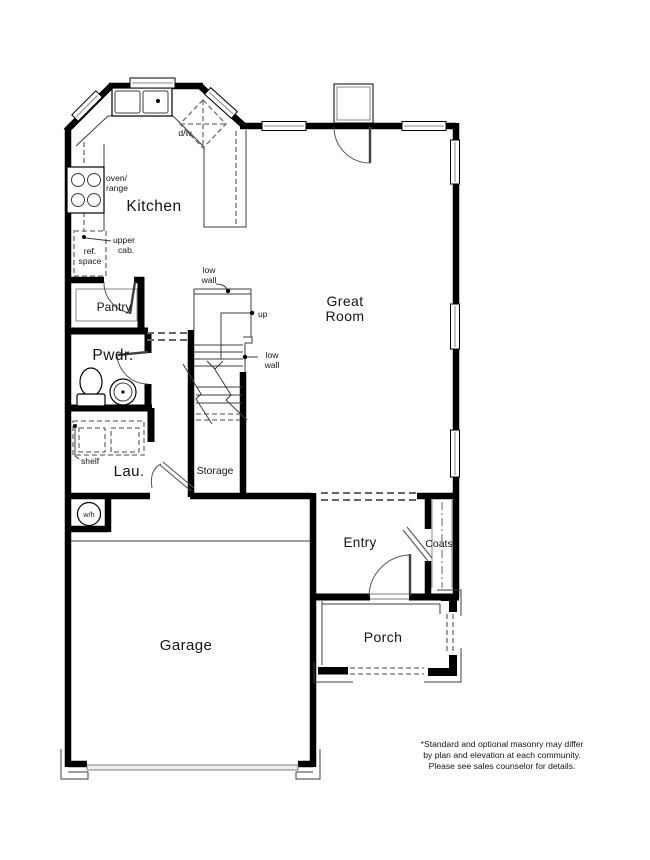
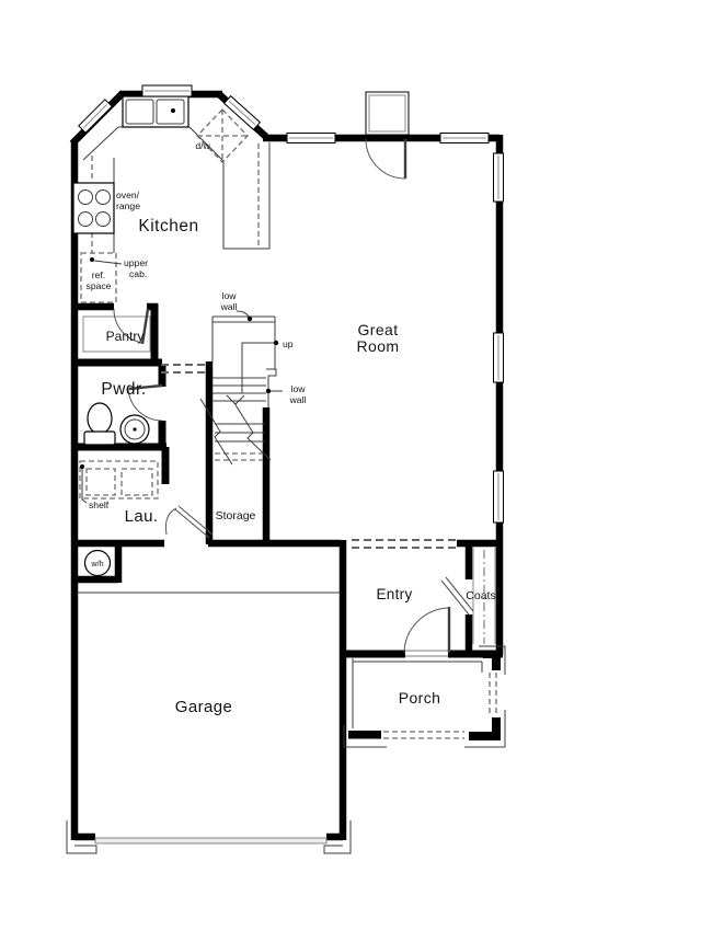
  Kitchen
  Great
  Room
  Pantry
  Pwdr.
  Lau.
  Storage
  Garage
  Entry
  Coats
  Porch
  d/w
  oven/
  range
  upper
  cab.
  ref.
  space
  low
  wall
  low
  wall
  up
  shelf
  w/h
- *Standard and optional masonry may differ
- by plan and elevation at each community.
- Please see sales counselor for details.
